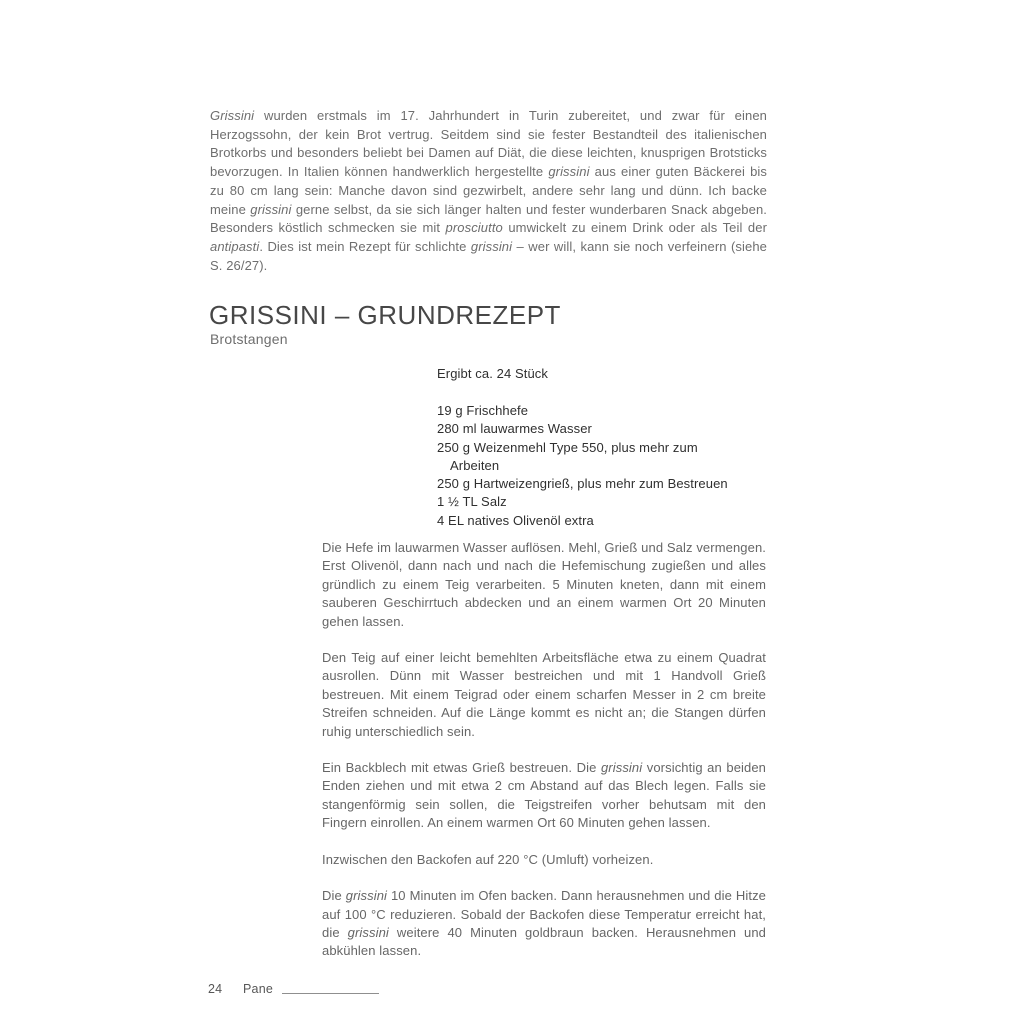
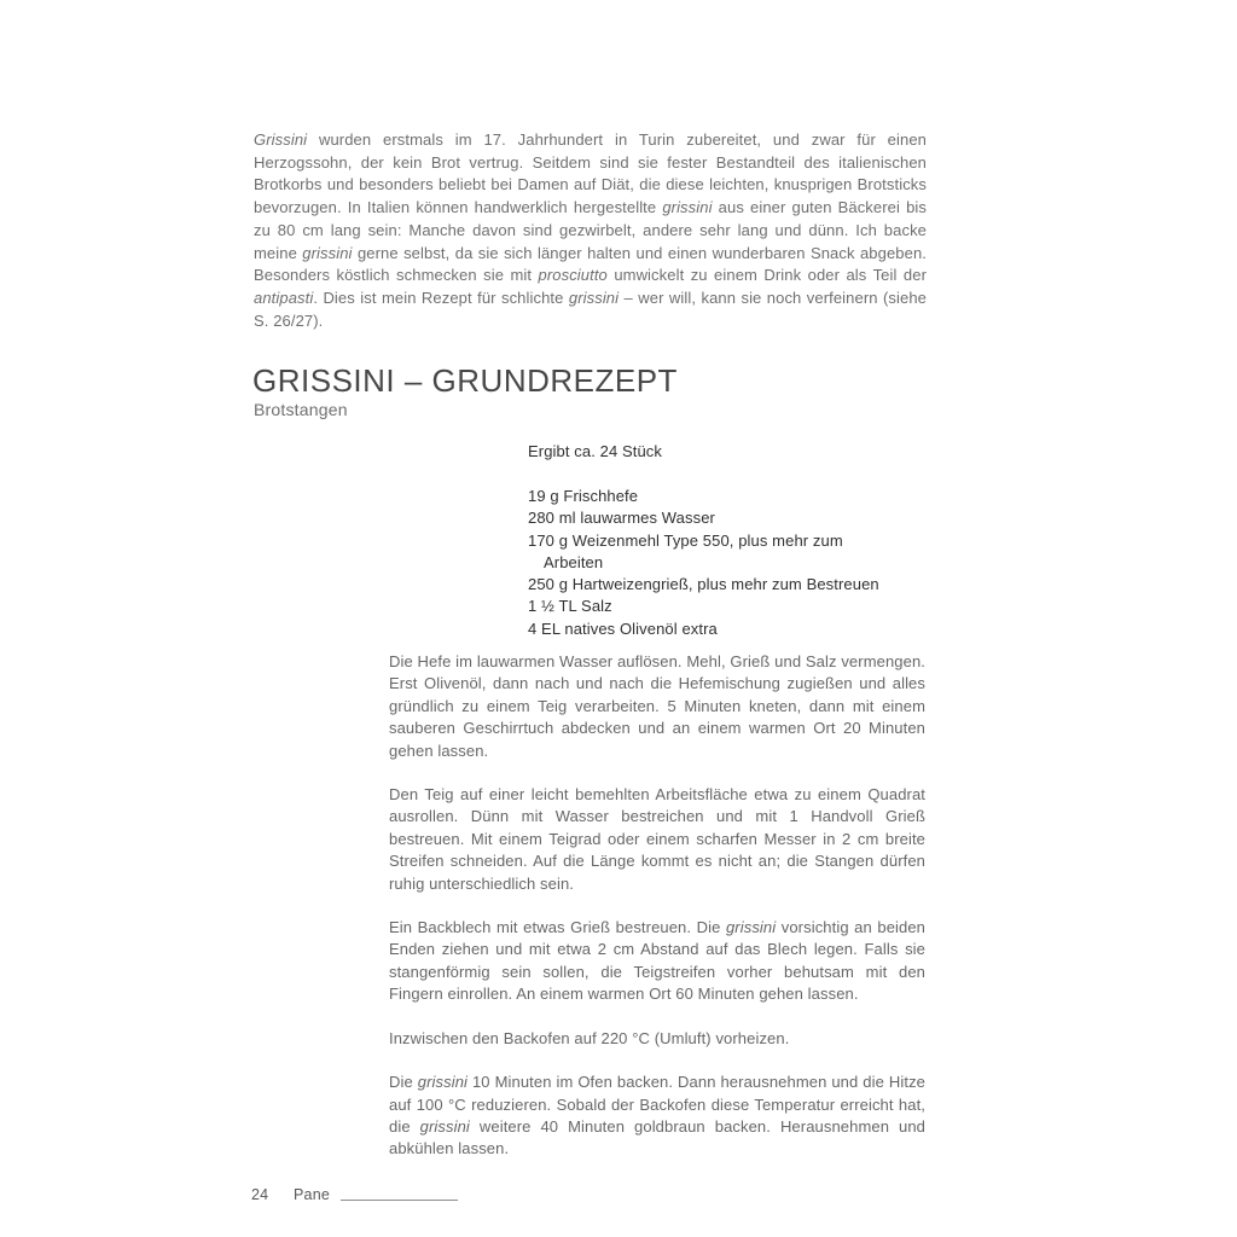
- Grissini wurden erstmals im 17. Jahrhundert in Turin zubereitet, und zwar für einen Herzogssohn, der kein Brot vertrug. Seitdem sind sie fester Bestandteil des italienischen Brotkorbs und besonders beliebt bei Damen auf Diät, die diese leichten, knusprigen Brotsticks bevorzugen. In Italien können handwerklich hergestellte grissini aus einer guten Bäckerei bis zu 80 cm lang sein: Manche davon sind gezwirbelt, andere sehr lang und dünn. Ich backe meine grissini gerne selbst, da sie sich länger halten und fester wunderbaren Snack abgeben. Besonders köstlich schmecken sie mit prosciutto umwickelt zu einem Drink oder als Teil der antipasti. Dies ist mein Rezept für schlichte grissini – wer will, kann sie noch verfeinern (siehe S. 26/27).
+ Grissini wurden erstmals im 17. Jahrhundert in Turin zubereitet, und zwar für einen Herzogssohn, der kein Brot vertrug. Seitdem sind sie fester Bestandteil des italienischen Brotkorbs und besonders beliebt bei Damen auf Diät, die diese leichten, knusprigen Brotsticks bevorzugen. In Italien können handwerklich hergestellte grissini aus einer guten Bäckerei bis zu 80 cm lang sein: Manche davon sind gezwirbelt, andere sehr lang und dünn. Ich backe meine grissini gerne selbst, da sie sich länger halten und einen wunderbaren Snack abgeben. Besonders köstlich schmecken sie mit prosciutto umwickelt zu einem Drink oder als Teil der antipasti. Dies ist mein Rezept für schlichte grissini – wer will, kann sie noch verfeinern (siehe S. 26/27).
  GRISSINI – GRUNDREZEPT
  Brotstangen
  Ergibt ca. 24 Stück
  19 g Frischhefe
  280 ml lauwarmes Wasser
- 250 g Weizenmehl Type 550, plus mehr zum
+ 170 g Weizenmehl Type 550, plus mehr zum
  Arbeiten
  250 g Hartweizengrieß, plus mehr zum Bestreuen
  1 ½ TL Salz
  4 EL natives Olivenöl extra
  Die Hefe im lauwarmen Wasser auflösen. Mehl, Grieß und Salz vermengen. Erst Olivenöl, dann nach und nach die Hefemischung zugießen und alles gründlich zu einem Teig verarbeiten. 5 Minuten kneten, dann mit einem sauberen Geschirrtuch abdecken und an einem warmen Ort 20 Minuten gehen lassen.
  Den Teig auf einer leicht bemehlten Arbeitsfläche etwa zu einem Quadrat ausrollen. Dünn mit Wasser bestreichen und mit 1 Handvoll Grieß bestreuen. Mit einem Teigrad oder einem scharfen Messer in 2 cm breite Streifen schneiden. Auf die Länge kommt es nicht an; die Stangen dürfen ruhig unterschiedlich sein.
  Ein Backblech mit etwas Grieß bestreuen. Die grissini vorsichtig an beiden Enden ziehen und mit etwa 2 cm Abstand auf das Blech legen. Falls sie stangenförmig sein sollen, die Teigstreifen vorher behutsam mit den Fingern einrollen. An einem warmen Ort 60 Minuten gehen lassen.
  Inzwischen den Backofen auf 220 °C (Umluft) vorheizen.
  Die grissini 10 Minuten im Ofen backen. Dann herausnehmen und die Hitze auf 100 °C reduzieren. Sobald der Backofen diese Temperatur erreicht hat, die grissini weitere 40 Minuten goldbraun backen. Herausnehmen und abkühlen lassen.
  24
  Pane
